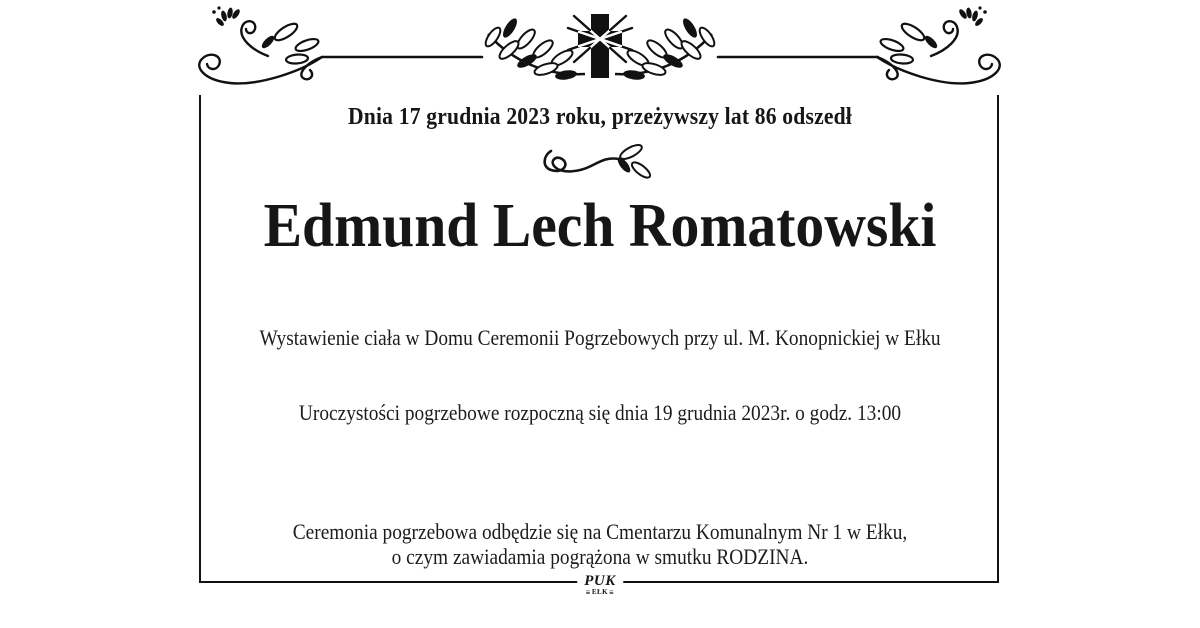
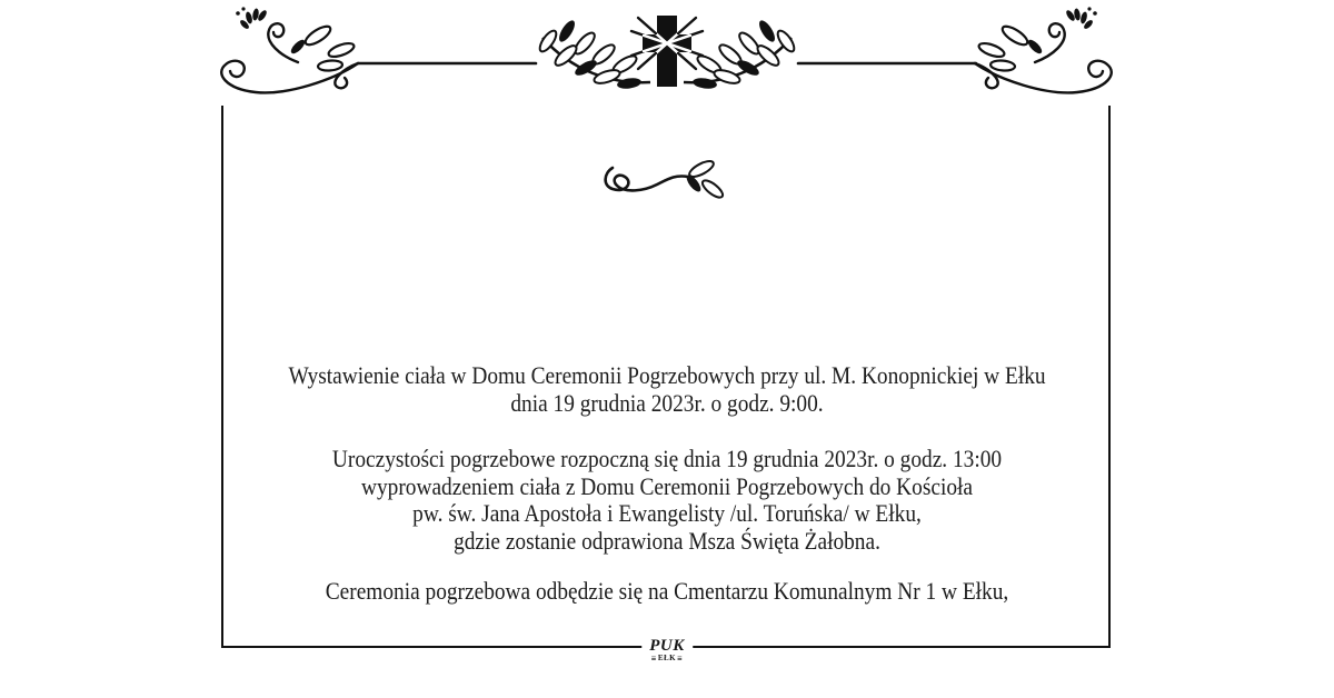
- Dnia 17 grudnia 2023 roku, przeżywszy lat 86 odszedł
- Edmund Lech Romatowski
  Wystawienie ciała w Domu Ceremonii Pogrzebowych przy ul. M. Konopnickiej w Ełku
+ dnia 19 grudnia 2023r. o godz. 9:00.
  Uroczystości pogrzebowe rozpoczną się dnia 19 grudnia 2023r. o godz. 13:00
+ wyprowadzeniem ciała z Domu Ceremonii Pogrzebowych do Kościoła
+ pw. św. Jana Apostoła i Ewangelisty /ul. Toruńska/ w Ełku,
+ gdzie zostanie odprawiona Msza Święta Żałobna.
  Ceremonia pogrzebowa odbędzie się na Cmentarzu Komunalnym Nr 1 w Ełku,
- o czym zawiadamia pogrążona w smutku RODZINA.
  PUK
  ≡
  EŁK
  ≡
